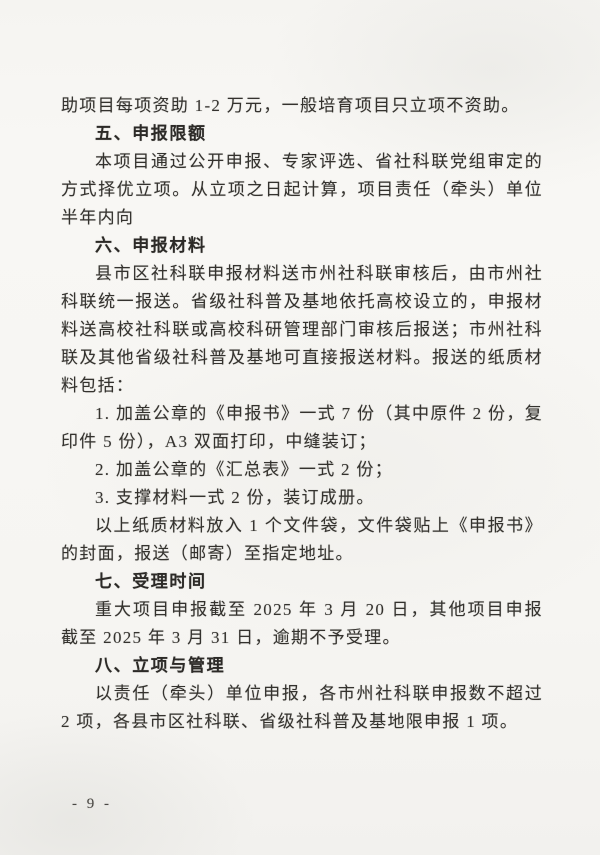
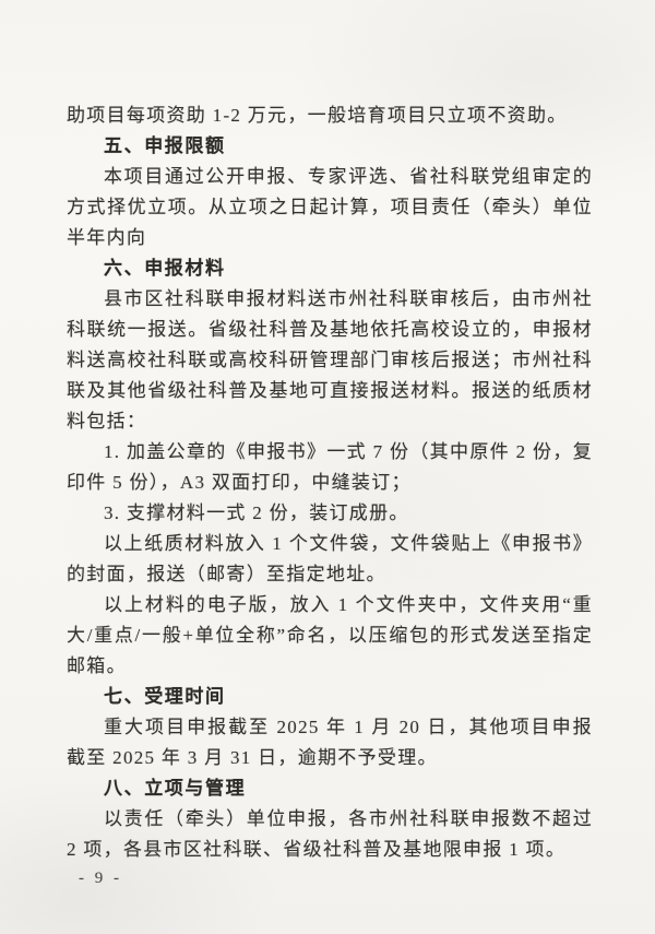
  助项目每项资助 1-2 万元，一般培育项目只立项不资助。
  五、申报限额
  本项目通过公开申报、专家评选、省社科联党组审定的方式择优立项。从立项之日起计算，项目责任（牵头）单位半年内向
  六、申报材料
  县市区社科联申报材料送市州社科联审核后，由市州社科联统一报送。省级社科普及基地依托高校设立的，申报材料送高校社科联或高校科研管理部门审核后报送；市州社科联及其他省级社科普及基地可直接报送材料。报送的纸质材料包括：
  1. 加盖公章的《申报书》一式 7 份（其中原件 2 份，复印件 5 份），A3 双面打印，中缝装订；
- 2. 加盖公章的《汇总表》一式 2 份；
  3. 支撑材料一式 2 份，装订成册。
  以上纸质材料放入 1 个文件袋，文件袋贴上《申报书》的封面，报送（邮寄）至指定地址。
+ 以上材料的电子版，放入 1 个文件夹中，文件夹用“重大/重点/一般+单位全称”命名，以压缩包的形式发送至指定邮箱。
  七、受理时间
- 重大项目申报截至 2025 年 3 月 20 日，其他项目申报截至 2025 年 3 月 31 日，逾期不予受理。
+ 重大项目申报截至 2025 年 1 月 20 日，其他项目申报截至 2025 年 3 月 31 日，逾期不予受理。
  八、立项与管理
  以责任（牵头）单位申报，各市州社科联申报数不超过 2 项，各县市区社科联、省级社科普及基地限申报 1 项。
  - 9 -
